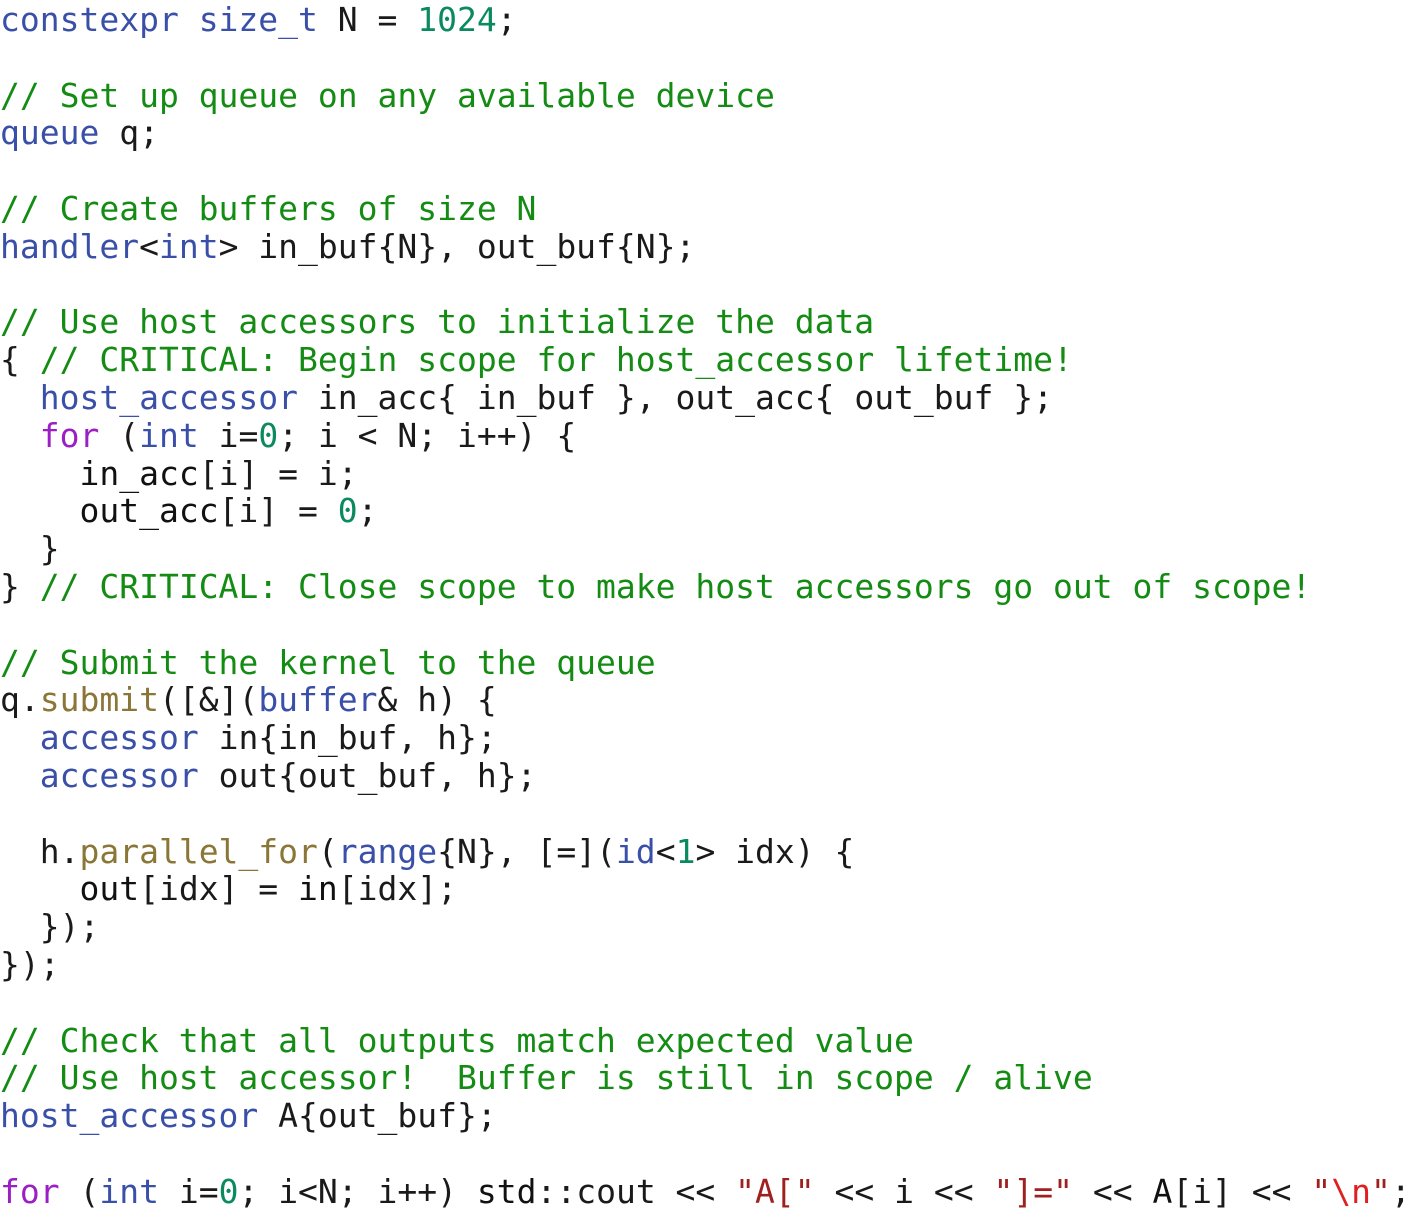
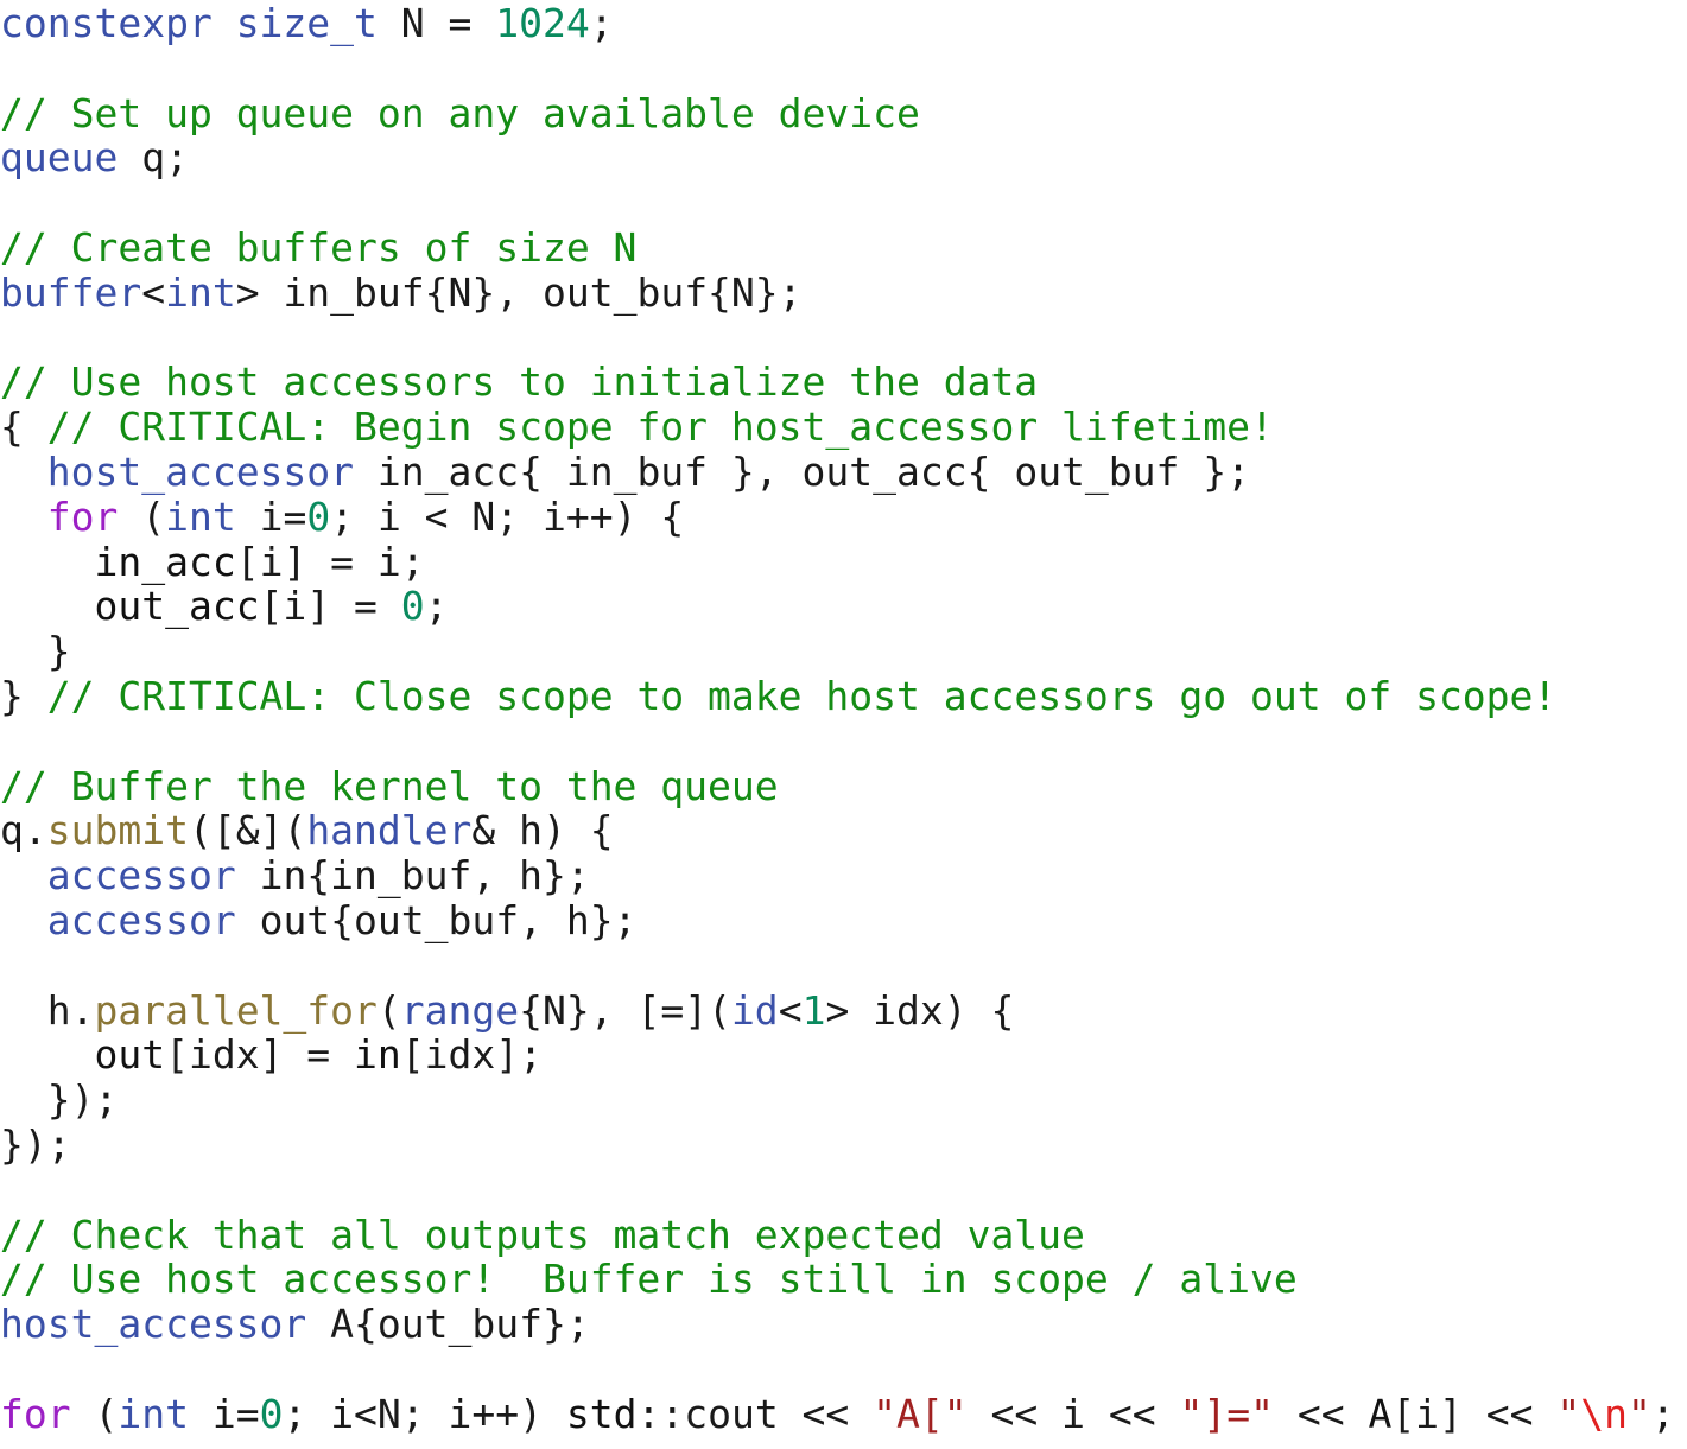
  constexpr size_t N = 1024;
  // Set up queue on any available device
  queue q;
  // Create buffers of size N
- handler<int> in_buf{N}, out_buf{N};
+ buffer<int> in_buf{N}, out_buf{N};
  // Use host accessors to initialize the data
  { // CRITICAL: Begin scope for host_accessor lifetime!
  host_accessor in_acc{ in_buf }, out_acc{ out_buf };
  for (int i=0; i < N; i++) {
  in_acc[i] = i;
  out_acc[i] = 0;
  }
  } // CRITICAL: Close scope to make host accessors go out of scope!
- // Submit the kernel to the queue
+ // Buffer the kernel to the queue
- q.submit([&](buffer& h) {
+ q.submit([&](handler& h) {
  accessor in{in_buf, h};
  accessor out{out_buf, h};
  h.parallel_for(range{N}, [=](id<1> idx) {
  out[idx] = in[idx];
  });
  });
  // Check that all outputs match expected value
  // Use host accessor! Buffer is still in scope / alive
  host_accessor A{out_buf};
  for (int i=0; i<N; i++) std::cout << "A[" << i << "]=" << A[i] << "\n";
